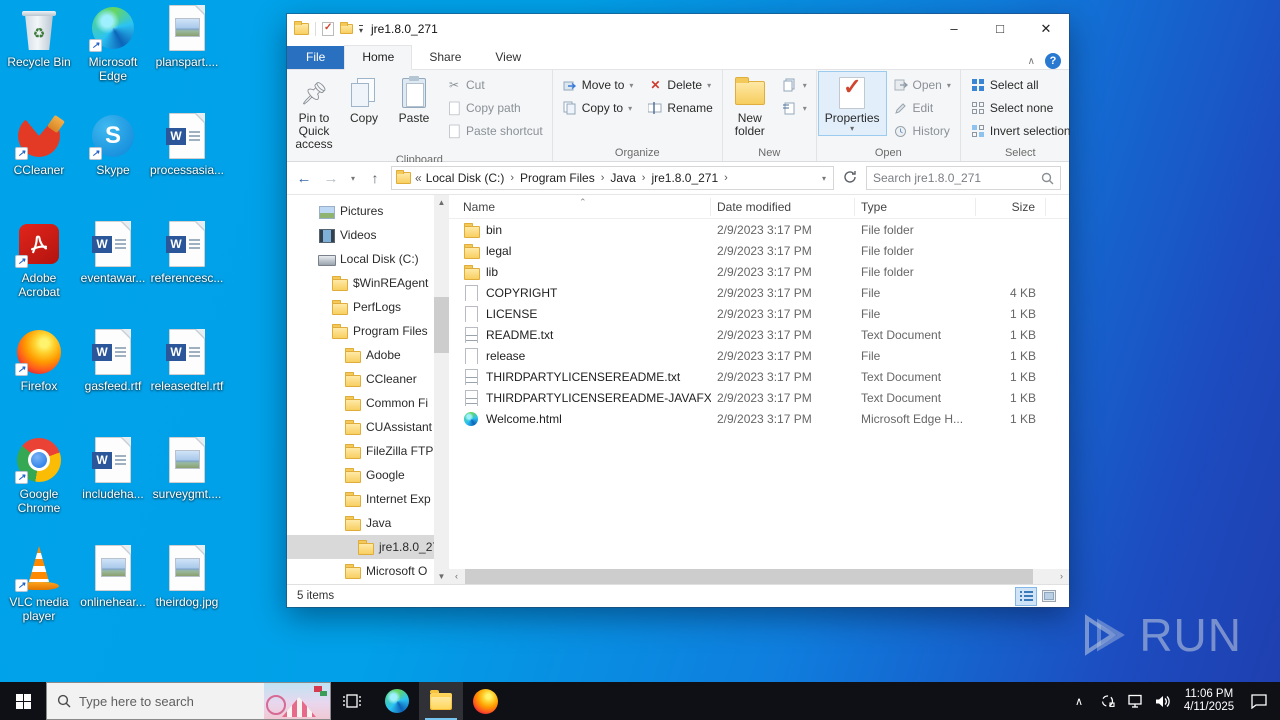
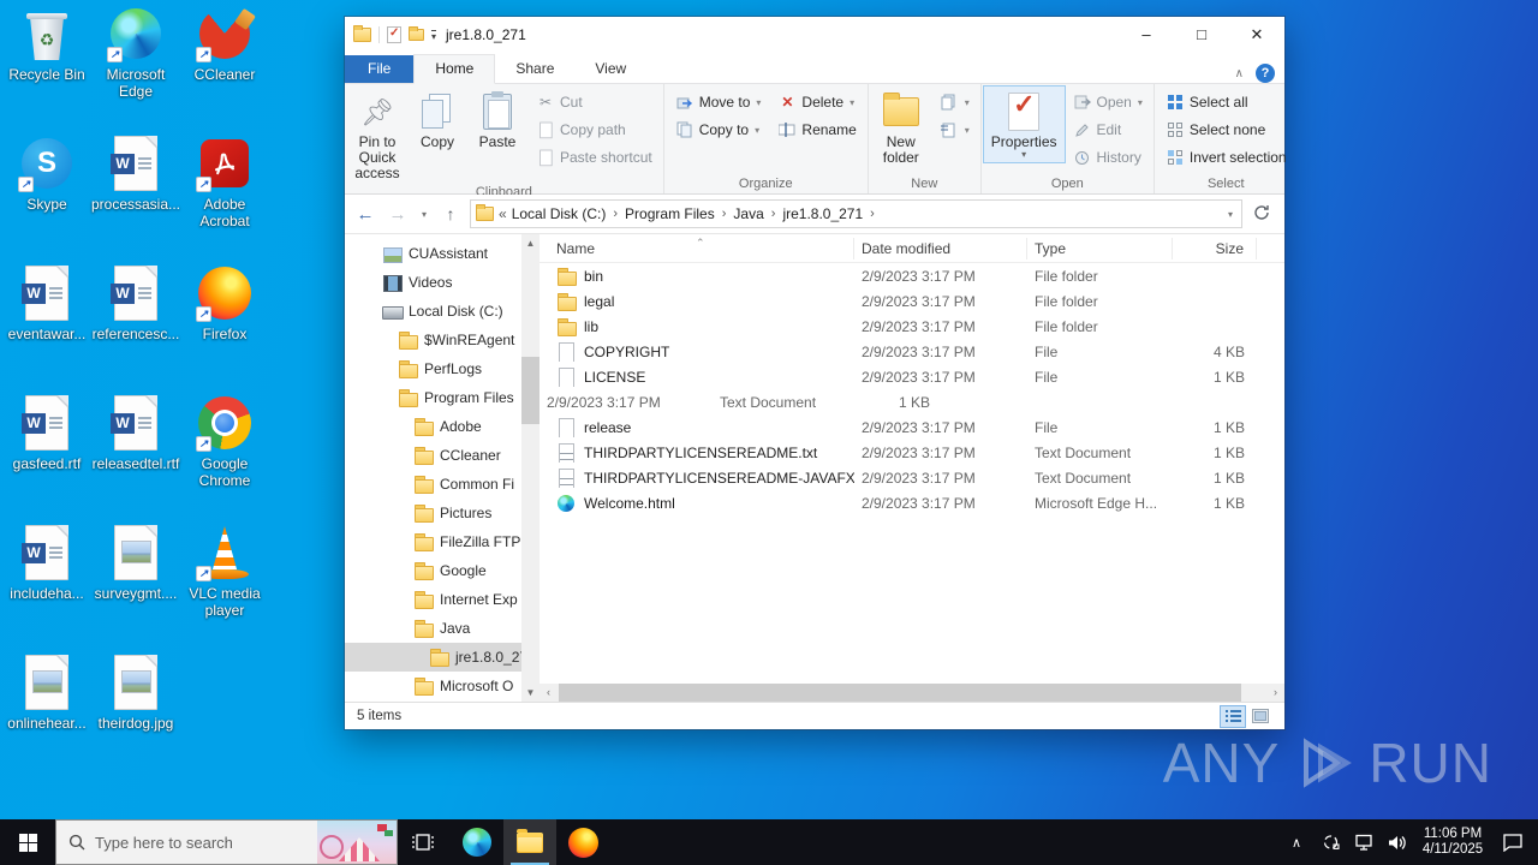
  ♻
  Recycle Bin
  ↗
  Microsoft Edge
- planspart....
  ↗
  CCleaner
  S
  ↗
  Skype
  W
  processasia...
  ↗
  Adobe Acrobat
  W
  eventawar...
  W
  referencesc...
  ↗
  Firefox
  W
  gasfeed.rtf
  W
  releasedtel.rtf
  ↗
  Google Chrome
  W
  includeha...
  surveygmt....
  ↗
  VLC media player
  onlinehear...
  theirdog.jpg
  ▾
  jre1.8.0_271
  –
  □
  ✕
  File
  Home
  Share
  View
  ∧
  ?
  📌︎
  Pin to Quick access
  Copy
  Paste
  ✂
  Cut
  Copy path
  Paste shortcut
  Clipboard
  Move to
  ▾
  Copy to
  ▾
  ✕
  Delete
  ▾
  Rename
  Organize
  New folder
  ▾
  ▾
  New
  Properties
  ▾
  Open
  ▾
  Edit
  History
  Open
  Select all
  Select none
  Invert selection
  Select
  ←
  →
  ▾
  ↑
  «
  Local Disk (C:)
  ›
  Program Files
  ›
  Java
  ›
  jre1.8.0_271
  ›
  ▾
- Search jre1.8.0_271
- Pictures
+ CUAssistant
  Videos
  Local Disk (C:)
  $WinREAgent
  PerfLogs
  Program Files
  Adobe
  CCleaner
  Common Fi
- CUAssistant
+ Pictures
  FileZilla FTP
  Google
  Internet Exp
  Java
  jre1.8.0_2
  Microsoft O
  ▲
  ▼
  Name
  ⌃
  Date modified
  Type
  Size
  bin
  2/9/2023 3:17 PM
  File folder
  legal
  2/9/2023 3:17 PM
  File folder
  lib
  2/9/2023 3:17 PM
  File folder
  COPYRIGHT
  2/9/2023 3:17 PM
  File
  4 KB
  LICENSE
  2/9/2023 3:17 PM
  File
  1 KB
- README.txt
  2/9/2023 3:17 PM
  Text Document
  1 KB
  release
  2/9/2023 3:17 PM
  File
  1 KB
  THIRDPARTYLICENSEREADME.txt
  2/9/2023 3:17 PM
  Text Document
  1 KB
  THIRDPARTYLICENSEREADME-JAVAFX
  2/9/2023 3:17 PM
  Text Document
  1 KB
  Welcome.html
  2/9/2023 3:17 PM
  Microsoft Edge H...
  1 KB
  ‹
  ›
  5 items
+ ANY
  RUN
  Type here to search
  ∧
  11:06 PM
  4/11/2025
